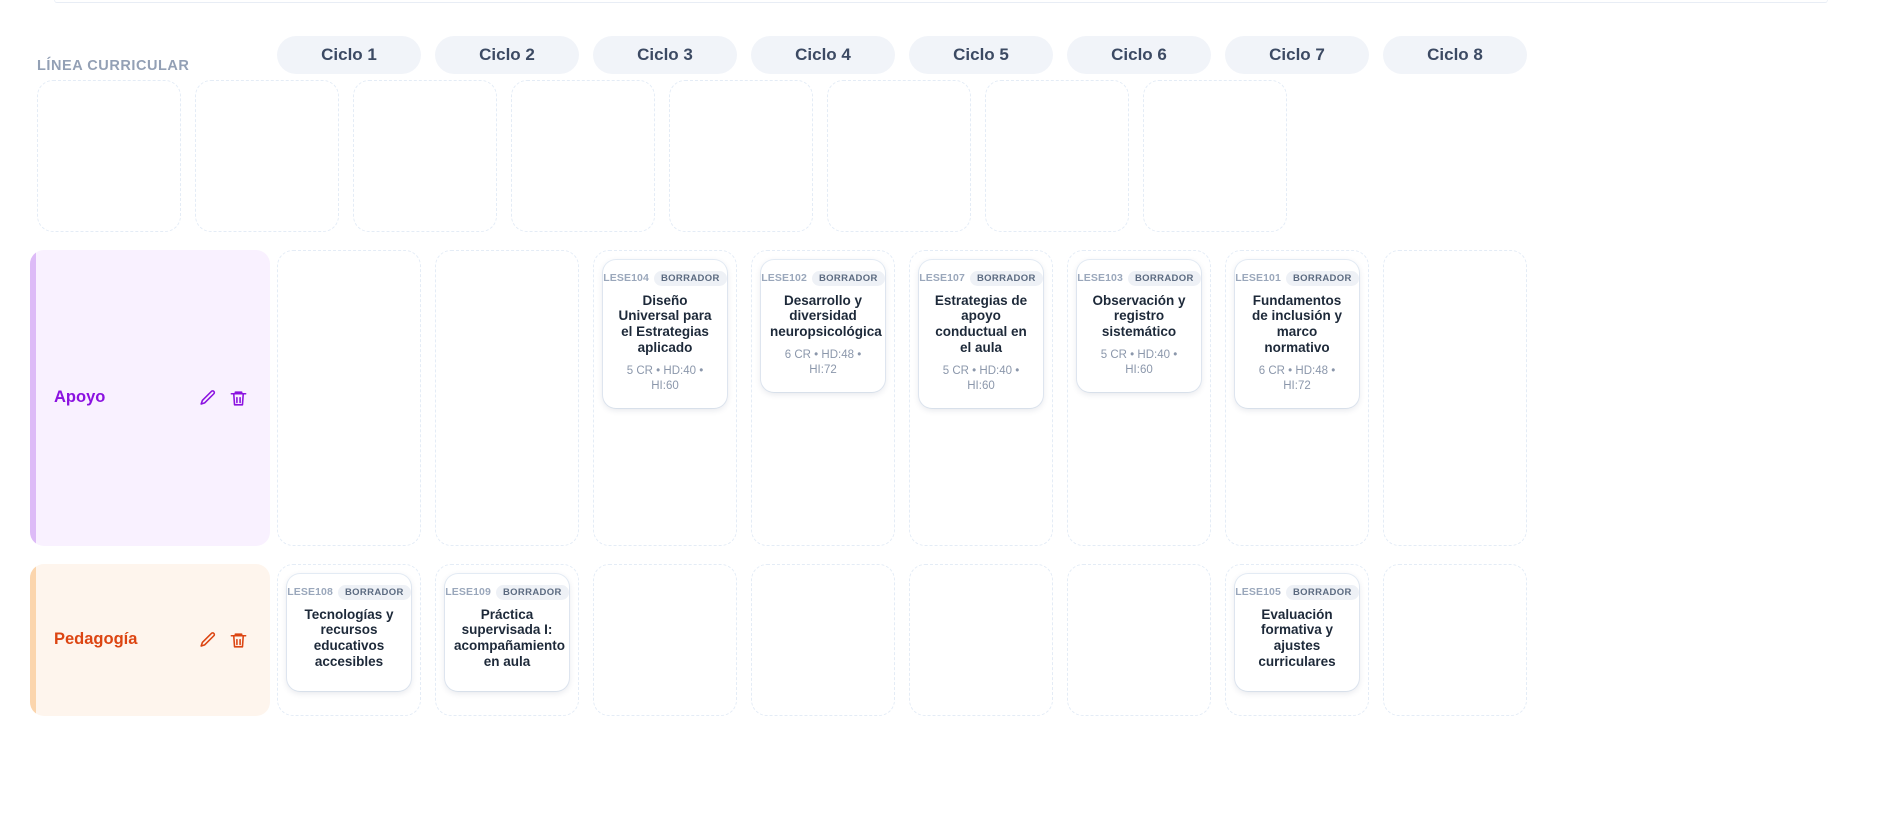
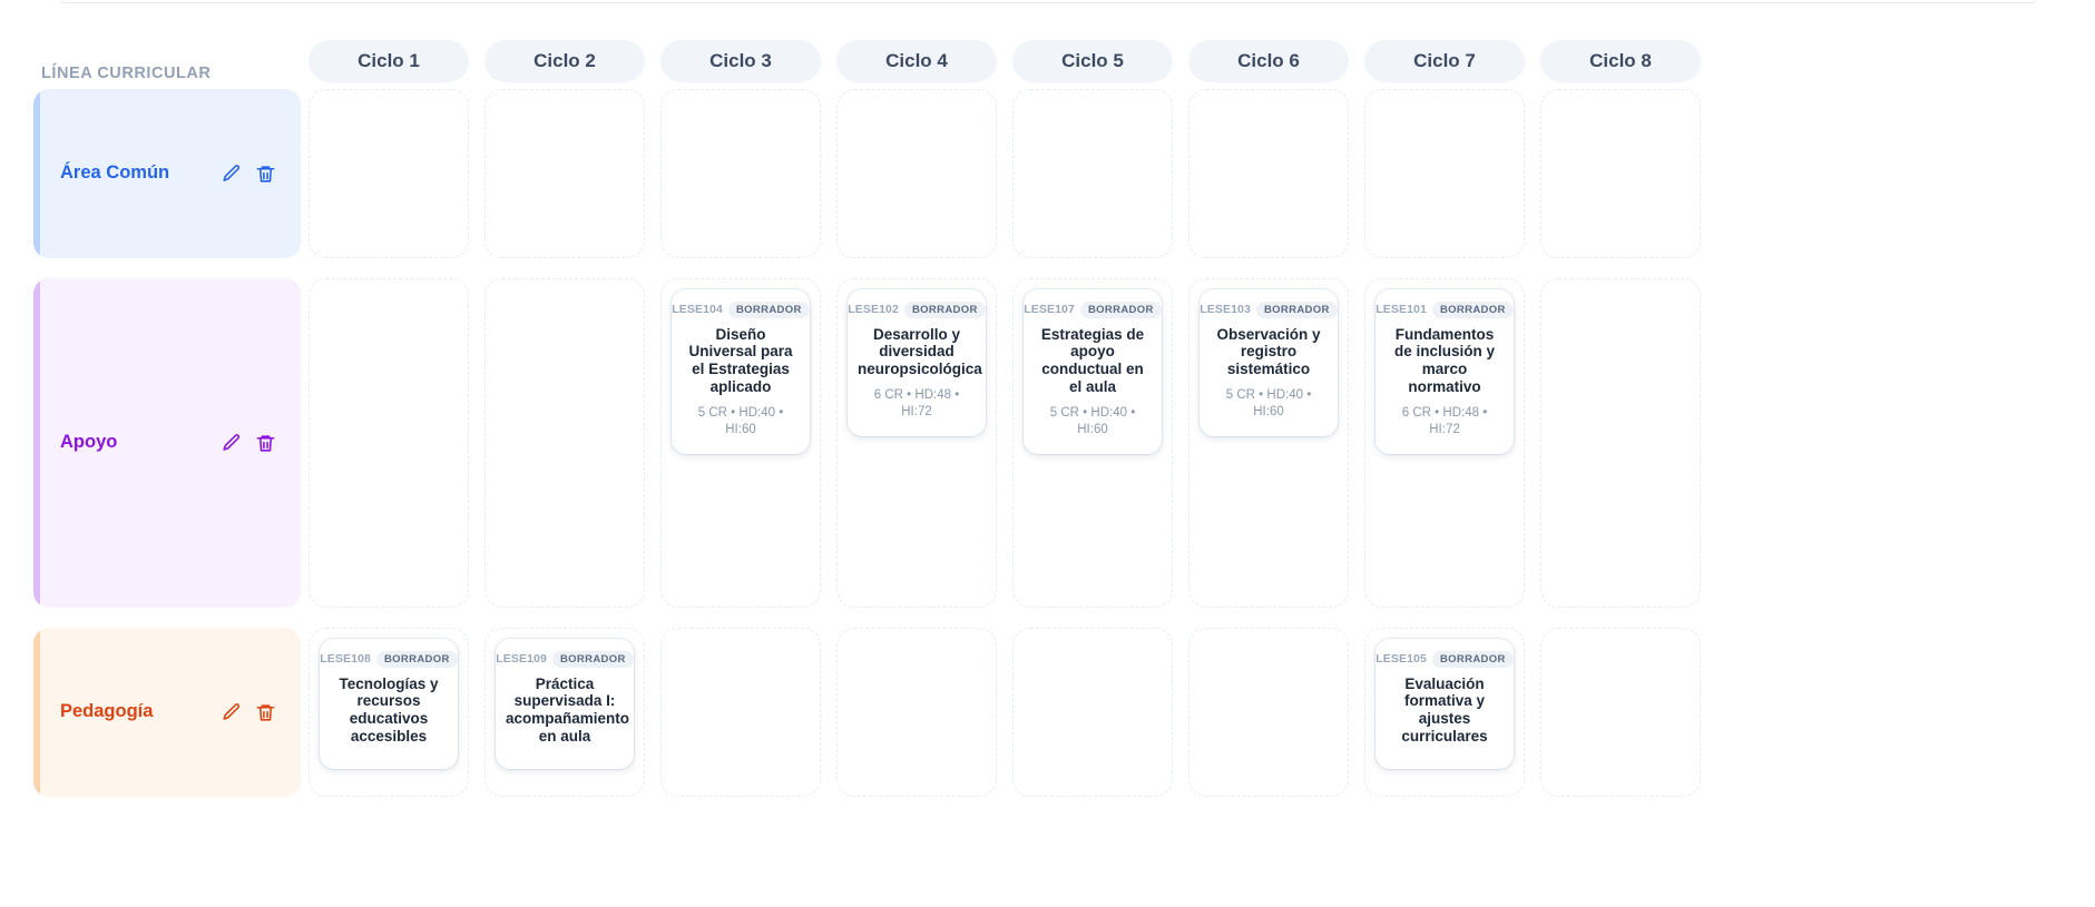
  LÍNEA CURRICULAR
  Ciclo 1
  Ciclo 2
  Ciclo 3
  Ciclo 4
  Ciclo 5
  Ciclo 6
  Ciclo 7
  Ciclo 8
+ Área Común
  Apoyo
  LESE104
  BORRADOR
  Diseño Universal para el Estrategias aplicado
  5 CR • HD:40 • HI:60
  LESE102
  BORRADOR
  Desarrollo y diversidad neuropsicológica
  6 CR • HD:48 • HI:72
  LESE107
  BORRADOR
  Estrategias de apoyo conductual en el aula
  5 CR • HD:40 • HI:60
  LESE103
  BORRADOR
  Observación y registro sistemático
  5 CR • HD:40 • HI:60
  LESE101
  BORRADOR
  Fundamentos de inclusión y marco normativo
  6 CR • HD:48 • HI:72
  Pedagogía
  LESE108
  BORRADOR
  Tecnologías y recursos educativos accesibles
  LESE109
  BORRADOR
  Práctica supervisada I: acompañamiento en aula
  LESE105
  BORRADOR
  Evaluación formativa y ajustes curriculares
